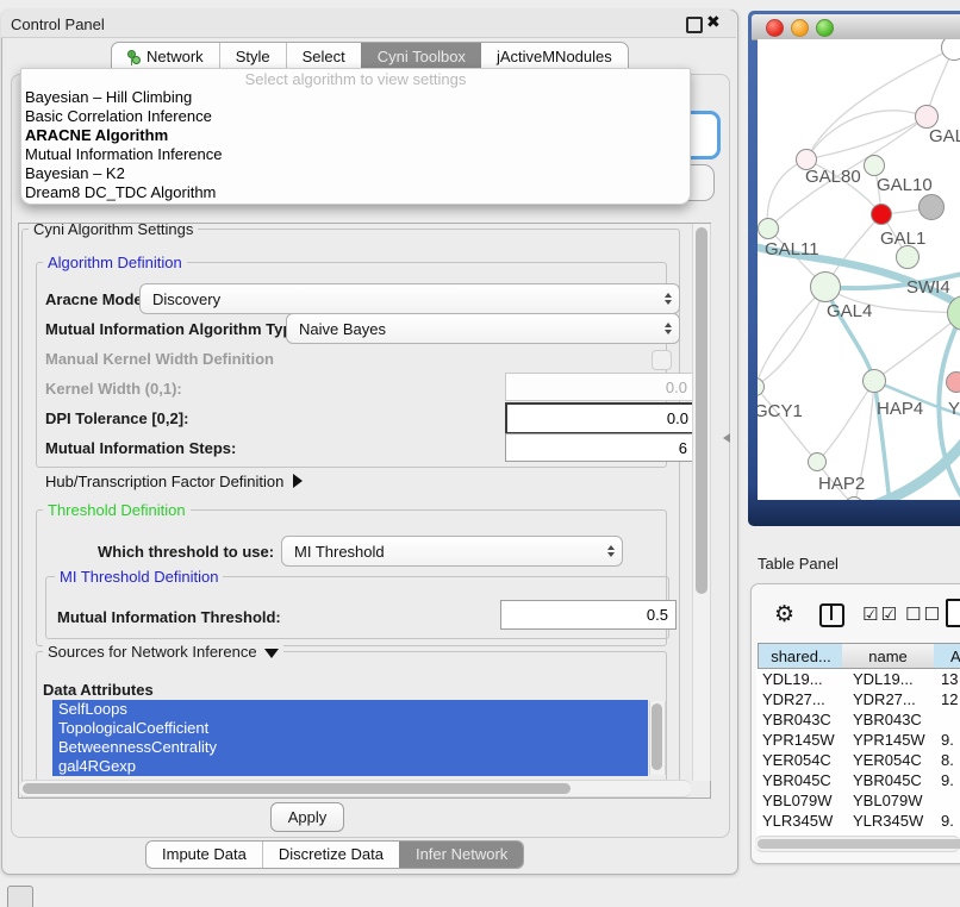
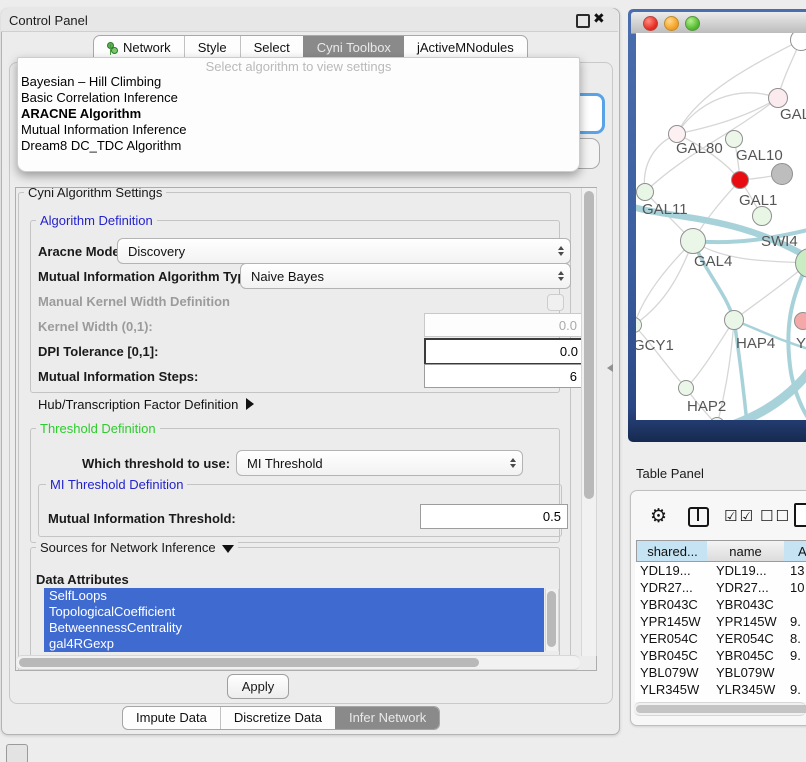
  Control Panel
  ✖
  Network
  Style
  Select
  Cyni Toolbox
  jActiveMNodules
  Cyni Algorithm Settings
  Algorithm Definition
  Aracne Mod
  Discovery
  Mutual Information Algorithm Ty
  Naive Bayes
  Manual Kernel Width Definition
  Kernel Width (0,1):
  0.0
- DPI Tolerance [0,2]:
+ DPI Tolerance [0,1]:
  0.0
  Mutual Information Steps:
  6
  Hub/Transcription Factor Definition
  Threshold Definition
  Which threshold to use:
  MI Threshold
  MI Threshold Definition
  Mutual Information Threshold:
  0.5
  Sources for Network Inference
  Data Attributes
  SelfLoops
  TopologicalCoefficient
  BetweennessCentrality
  gal4RGexp
  Apply
  Impute Data
  Discretize Data
  Infer Network
  Select algorithm to view settings
  Bayesian – Hill Climbing
  Basic Correlation Inference
  ARACNE Algorithm
  Mutual Information Inference
- Bayesian – K2
  Dream8 DC_TDC Algorithm
  GAL80
  GAL10
  GAL1
  GAL11
  SWI4
  GAL4
  GCY1
  HAP4
  Y
  HAP2
  Table Panel
  ⚙
  ☑☑
  ☐☐
  shared...
  name
  A
  YDL19...
  YDL19...
  13
  YDR27...
  YDR27...
- 12
+ 10
  YBR043C
  YBR043C
  YPR145W
  YPR145W
  9.
  YER054C
  YER054C
  8.
  YBR045C
  YBR045C
  9.
  YBL079W
  YBL079W
  YLR345W
  YLR345W
  9.
